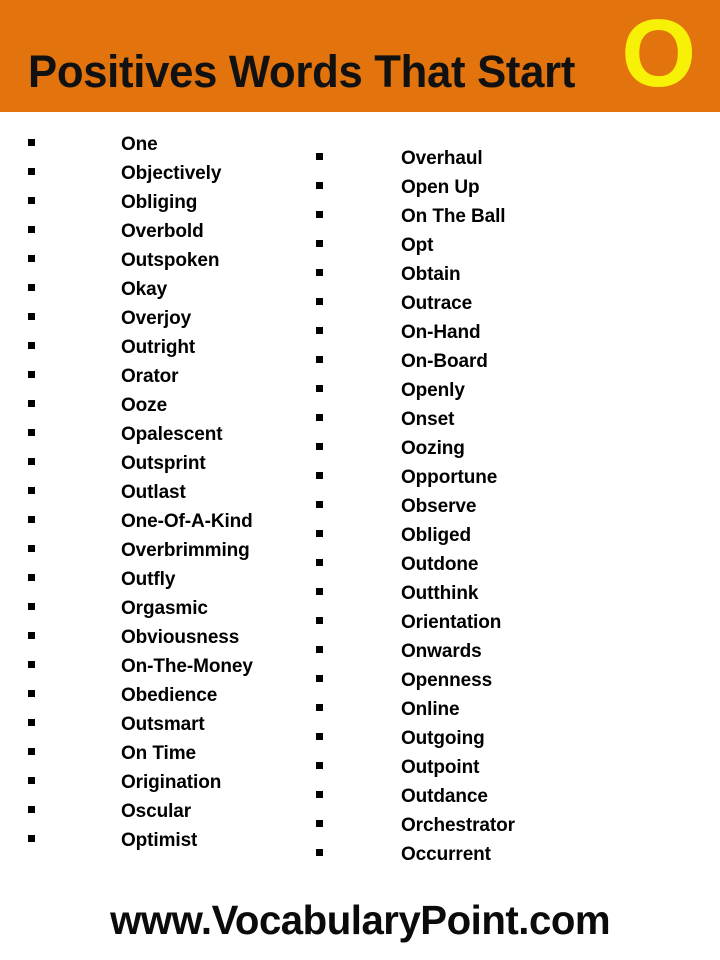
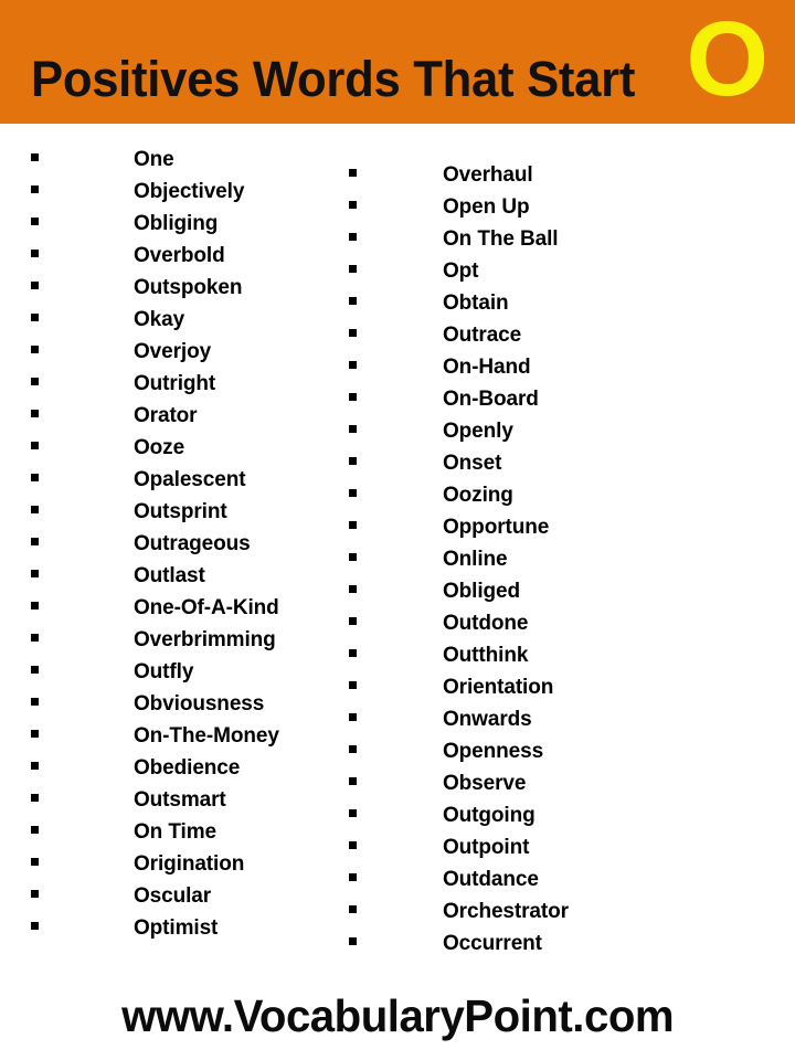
  Positives Words That Start
  O
  One
  Objectively
  Obliging
  Overbold
  Outspoken
  Okay
  Overjoy
  Outright
  Orator
  Ooze
  Opalescent
  Outsprint
+ Outrageous
  Outlast
  One-Of-A-Kind
  Overbrimming
  Outfly
- Orgasmic
  Obviousness
  On-The-Money
  Obedience
  Outsmart
  On Time
  Origination
  Oscular
  Optimist
  Overhaul
  Open Up
  On The Ball
  Opt
  Obtain
  Outrace
  On-Hand
  On-Board
  Openly
  Onset
  Oozing
  Opportune
- Observe
+ Online
  Obliged
  Outdone
  Outthink
  Orientation
  Onwards
  Openness
- Online
+ Observe
  Outgoing
  Outpoint
  Outdance
  Orchestrator
  Occurrent
  www.VocabularyPoint.com
